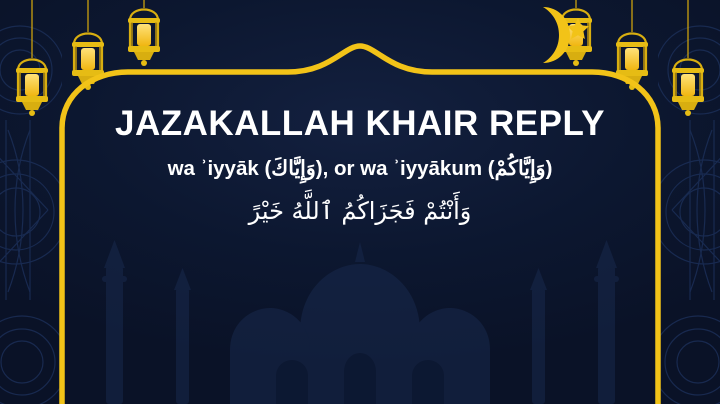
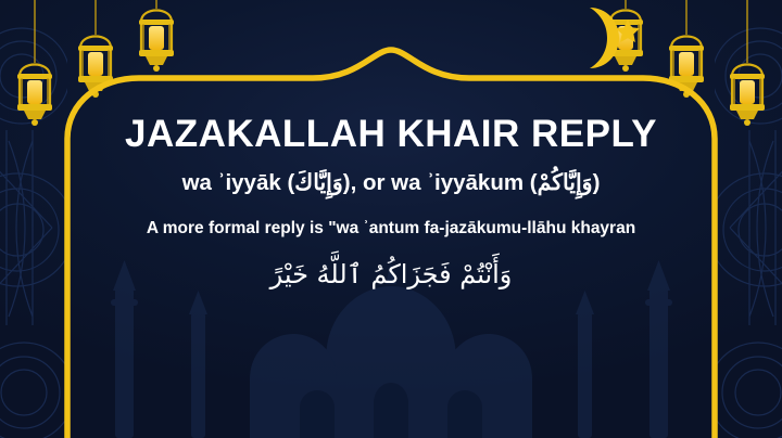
  JAZAKALLAH KHAIR REPLY
  wa ʾiyyāk (وَإِيَّاكَ), or wa ʾiyyākum (وَإِيَّاكُمْ)
+ A more formal reply is "wa ʾantum fa-jazākumu-llāhu khayran
  وَأَنْتُمْ فَجَزَاكُمُ ٱللَّهُ خَيْرً
